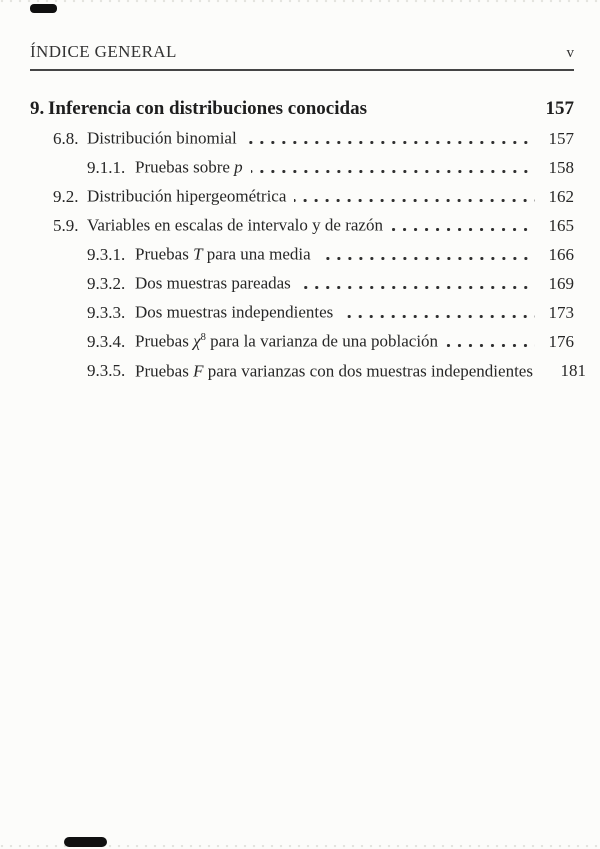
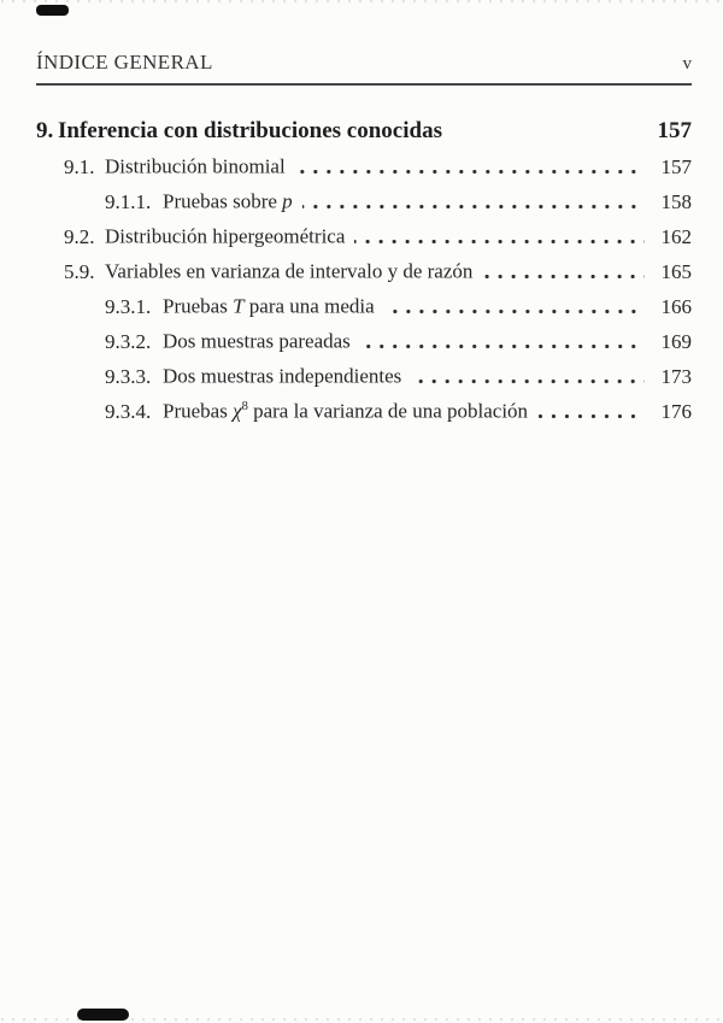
  ÍNDICE GENERAL
  v
  9.
  Inferencia con distribuciones conocidas
  157
- 6.8.
+ 9.1.
  Distribución binomial
  157
  9.1.1.
  Pruebas sobre p
  158
  9.2.
  Distribución hipergeométrica
  162
  5.9.
- Variables en escalas de intervalo y de razón
+ Variables en varianza de intervalo y de razón
  165
  9.3.1.
  Pruebas T para una media
  166
  9.3.2.
  Dos muestras pareadas
  169
  9.3.3.
  Dos muestras independientes
  173
  9.3.4.
  Pruebas χ8 para la varianza de una población
  176
- 9.3.5.
- Pruebas F para varianzas con dos muestras independientes
- 181
